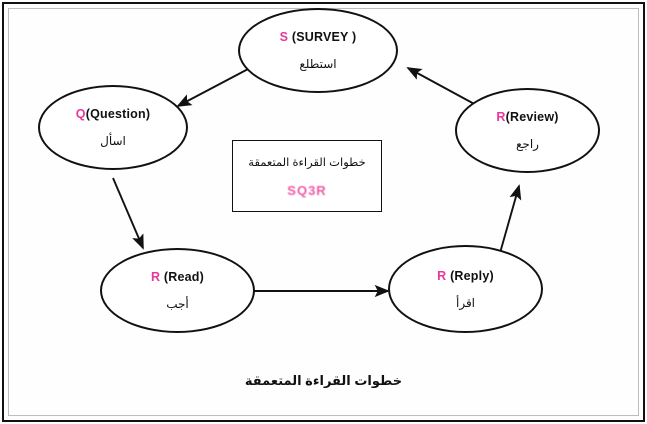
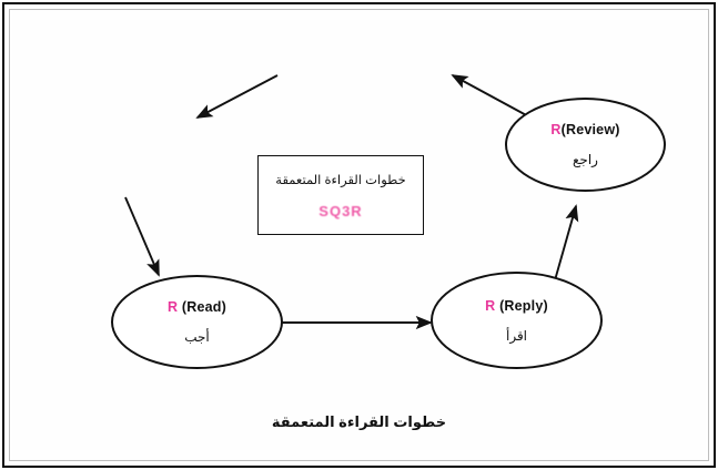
- S (SURVEY )
- استطلع
- Q(Question)
- اسأل
  R(Review)
  راجع
  R (Read)
  أجب
  R (Reply)
  اقرأ
  خطوات القراءة المتعمقة
  SQ3R
  خطوات القراءة المتعمقة
